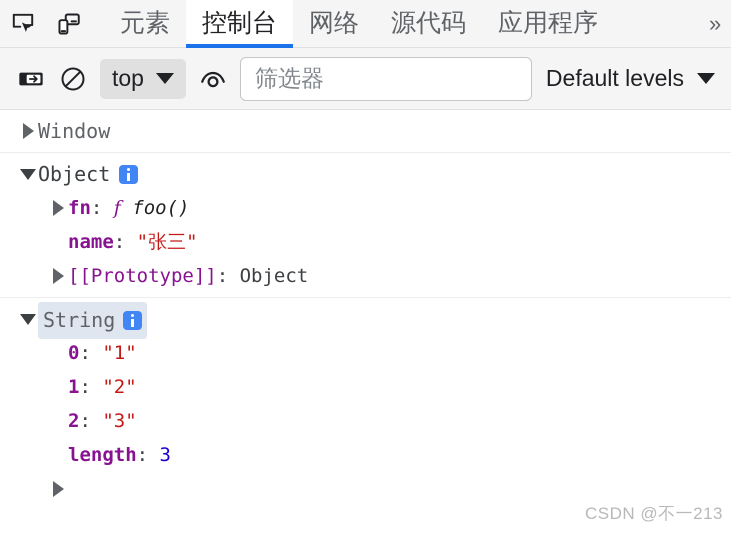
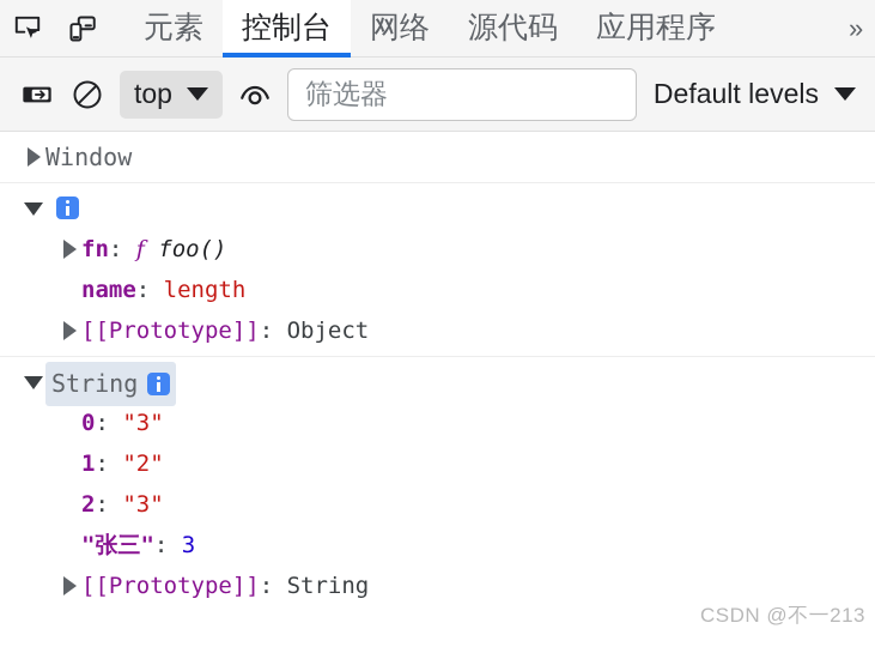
  元素
  控制台
  网络
  源代码
  应用程序
  »
  top
  筛选器
  Default levels
  Window
- Object
  fn: f foo()
- name: "张三"
+ name: length
  [[Prototype]]: Object
  String
- 0: "1"
+ 0: "3"
  1: "2"
  2: "3"
- length: 3
+ "张三": 3
+ [[Prototype]]: String
  CSDN @不一213
